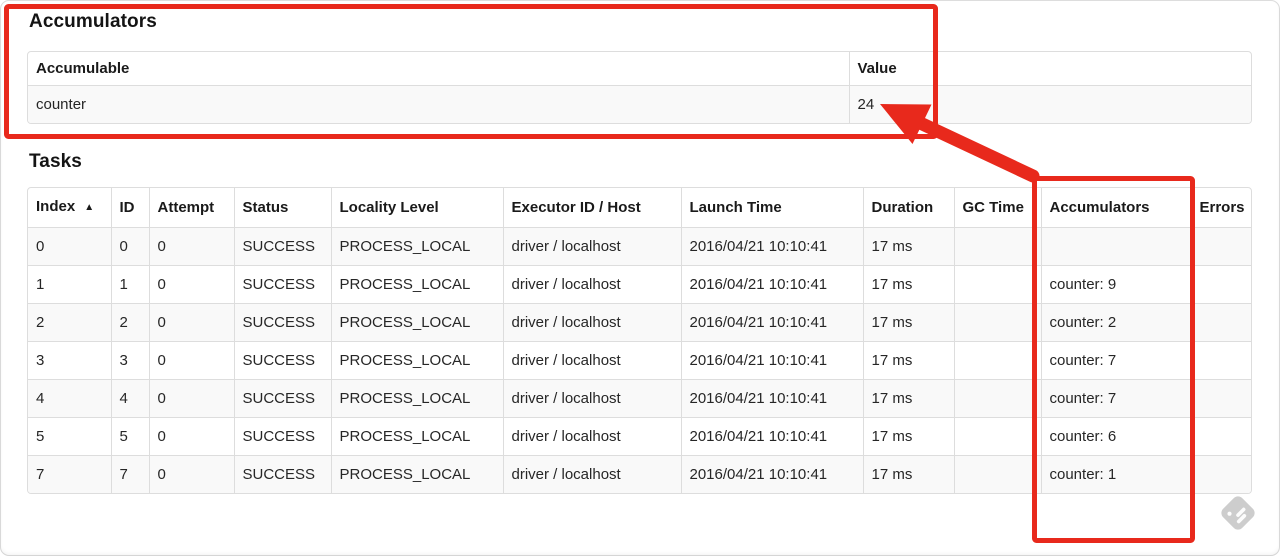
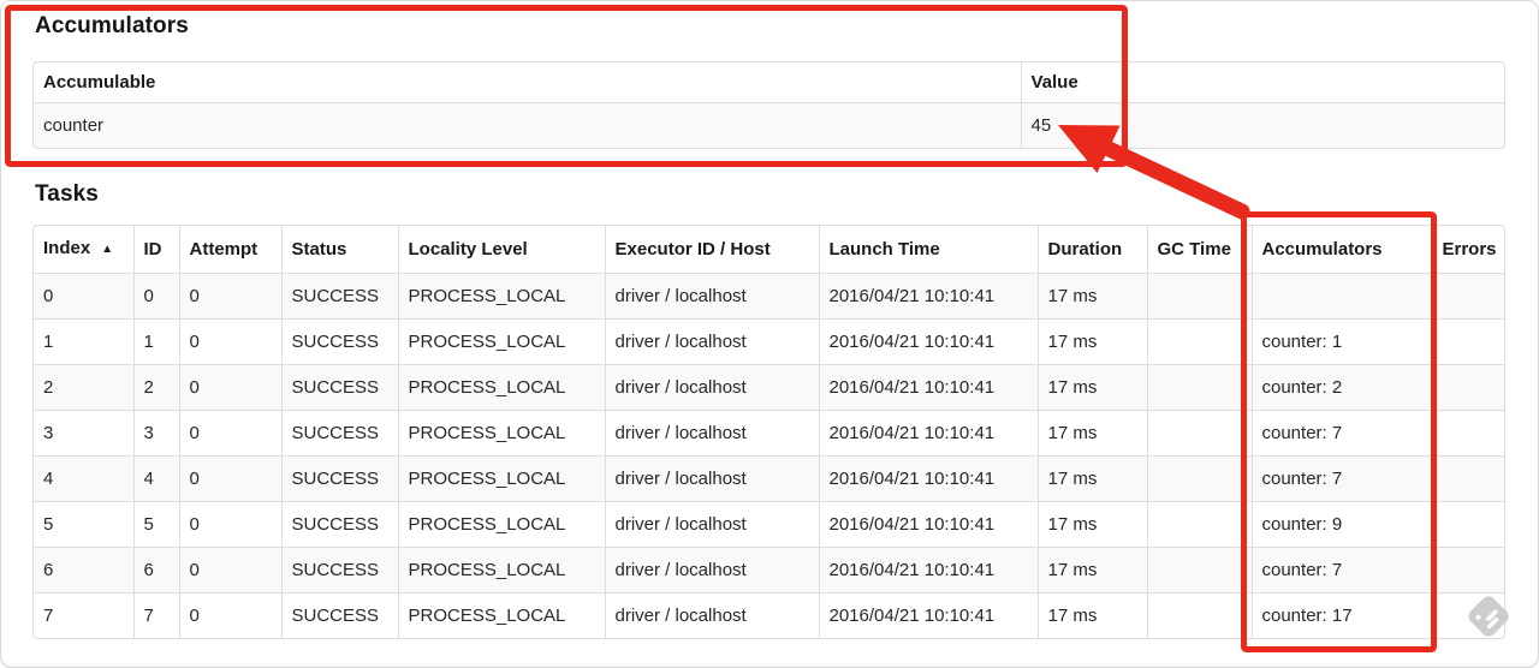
  Accumulators
  Accumulable	Value
- counter	24
+ counter	45
  Tasks
  Index ▲	ID	Attempt	Status	Locality Level	Executor ID / Host	Launch Time	Duration	GC Time	Accumulators	Errors
  0	0	0	SUCCESS	PROCESS_LOCAL	driver / localhost	2016/04/21 10:10:41	17 ms
- 1	1	0	SUCCESS	PROCESS_LOCAL	driver / localhost	2016/04/21 10:10:41	17 ms		counter: 9
+ 1	1	0	SUCCESS	PROCESS_LOCAL	driver / localhost	2016/04/21 10:10:41	17 ms		counter: 1
  2	2	0	SUCCESS	PROCESS_LOCAL	driver / localhost	2016/04/21 10:10:41	17 ms		counter: 2
  3	3	0	SUCCESS	PROCESS_LOCAL	driver / localhost	2016/04/21 10:10:41	17 ms		counter: 7
  4	4	0	SUCCESS	PROCESS_LOCAL	driver / localhost	2016/04/21 10:10:41	17 ms		counter: 7
- 5	5	0	SUCCESS	PROCESS_LOCAL	driver / localhost	2016/04/21 10:10:41	17 ms		counter: 6
+ 5	5	0	SUCCESS	PROCESS_LOCAL	driver / localhost	2016/04/21 10:10:41	17 ms		counter: 9
+ 6	6	0	SUCCESS	PROCESS_LOCAL	driver / localhost	2016/04/21 10:10:41	17 ms		counter: 7
- 7	7	0	SUCCESS	PROCESS_LOCAL	driver / localhost	2016/04/21 10:10:41	17 ms		counter: 1
+ 7	7	0	SUCCESS	PROCESS_LOCAL	driver / localhost	2016/04/21 10:10:41	17 ms		counter: 17
